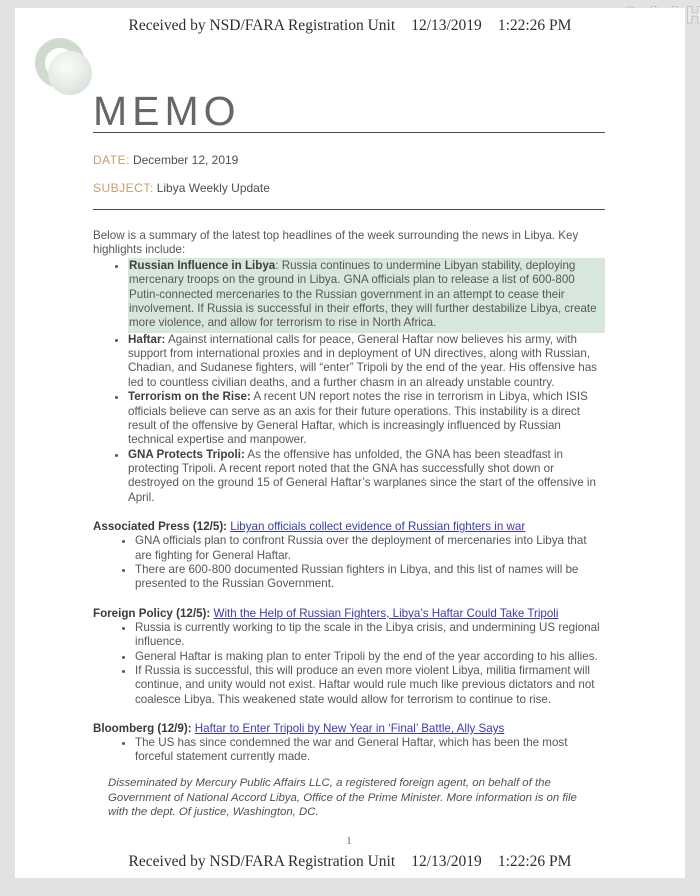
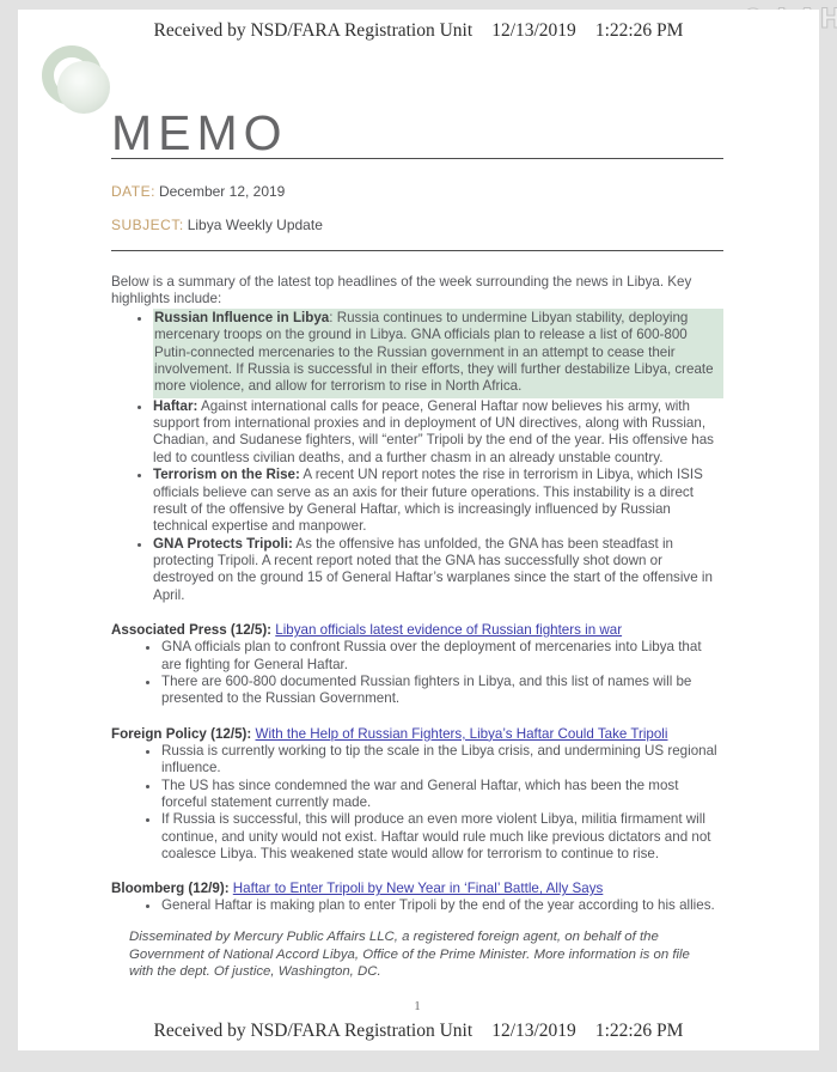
  Received by NSD/FARA Registration Unit 12/13/2019 1:22:26 PM
  MEMO
  DATE: December 12, 2019
  SUBJECT: Libya Weekly Update
  Below is a summary of the latest top headlines of the week surrounding the news in Libya. Key highlights include:
  Russian Influence in Libya: Russia continues to undermine Libyan stability, deploying mercenary troops on the ground in Libya. GNA officials plan to release a list of 600-800 Putin-connected mercenaries to the Russian government in an attempt to cease their involvement. If Russia is successful in their efforts, they will further destabilize Libya, create more violence, and allow for terrorism to rise in North Africa.
  Haftar: Against international calls for peace, General Haftar now believes his army, with support from international proxies and in deployment of UN directives, along with Russian, Chadian, and Sudanese fighters, will “enter” Tripoli by the end of the year. His offensive has led to countless civilian deaths, and a further chasm in an already unstable country.
  Terrorism on the Rise: A recent UN report notes the rise in terrorism in Libya, which ISIS officials believe can serve as an axis for their future operations. This instability is a direct result of the offensive by General Haftar, which is increasingly influenced by Russian technical expertise and manpower.
  GNA Protects Tripoli: As the offensive has unfolded, the GNA has been steadfast in protecting Tripoli. A recent report noted that the GNA has successfully shot down or destroyed on the ground 15 of General Haftar’s warplanes since the start of the offensive in April.
- Associated Press (12/5): Libyan officials collect evidence of Russian fighters in war
+ Associated Press (12/5): Libyan officials latest evidence of Russian fighters in war
  GNA officials plan to confront Russia over the deployment of mercenaries into Libya that are fighting for General Haftar.
  There are 600-800 documented Russian fighters in Libya, and this list of names will be presented to the Russian Government.
  Foreign Policy (12/5): With the Help of Russian Fighters, Libya’s Haftar Could Take Tripoli
  Russia is currently working to tip the scale in the Libya crisis, and undermining US regional influence.
- General Haftar is making plan to enter Tripoli by the end of the year according to his allies.
+ The US has since condemned the war and General Haftar, which has been the most forceful statement currently made.
  If Russia is successful, this will produce an even more violent Libya, militia firmament will continue, and unity would not exist. Haftar would rule much like previous dictators and not coalesce Libya. This weakened state would allow for terrorism to continue to rise.
  Bloomberg (12/9): Haftar to Enter Tripoli by New Year in ‘Final’ Battle, Ally Says
- The US has since condemned the war and General Haftar, which has been the most forceful statement currently made.
+ General Haftar is making plan to enter Tripoli by the end of the year according to his allies.
  Disseminated by Mercury Public Affairs LLC, a registered foreign agent, on behalf of the Government of National Accord Libya, Office of the Prime Minister. More information is on file with the dept. Of justice, Washington, DC.
  1
  Received by NSD/FARA Registration Unit 12/13/2019 1:22:26 PM
